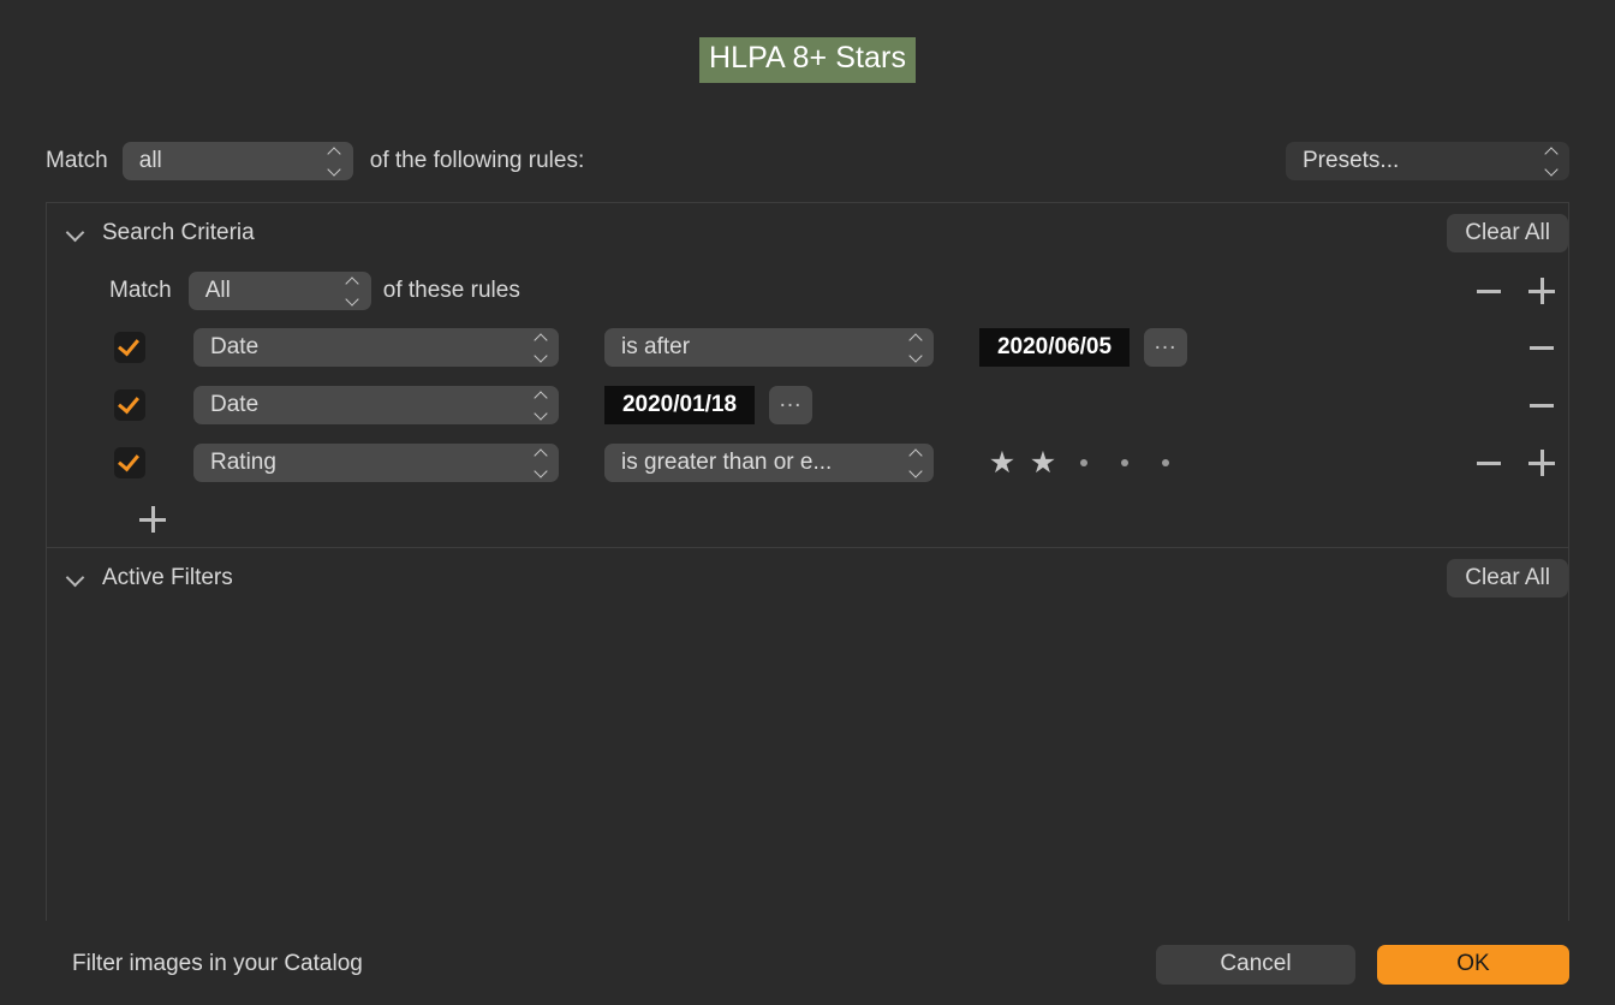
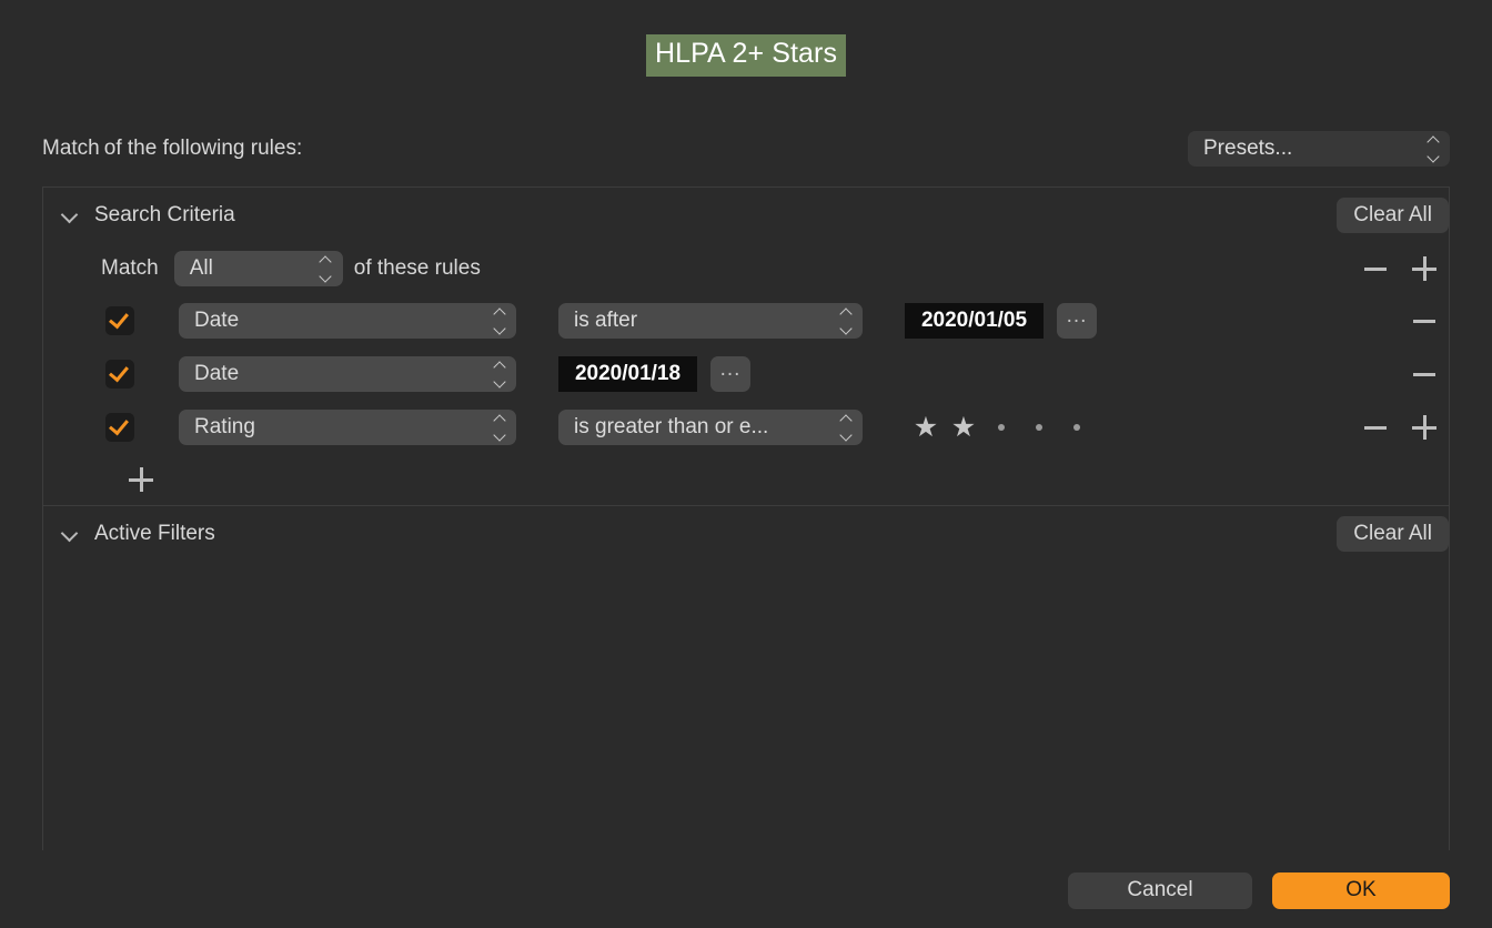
- HLPA 8+ Stars
+ HLPA 2+ Stars
  Match
- all
  of the following rules:
  Presets...
  Search Criteria
  Clear All
  Match
  All
  of these rules
  Date
  is after
- 2020/06/05
+ 2020/01/05
  ...
  Date
  2020/01/18
  ...
  Rating
  is greater than or e...
  ★
  ★
  Active Filters
  Clear All
- Filter images in your Catalog
  Cancel
  OK
